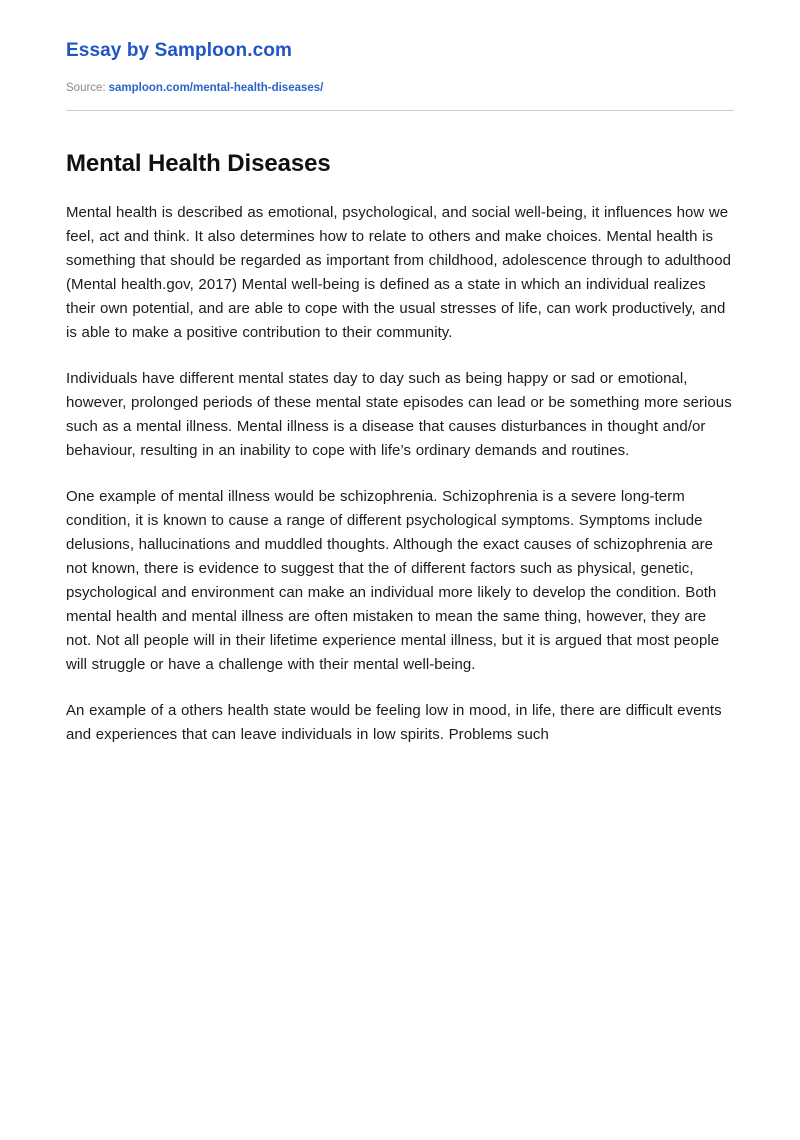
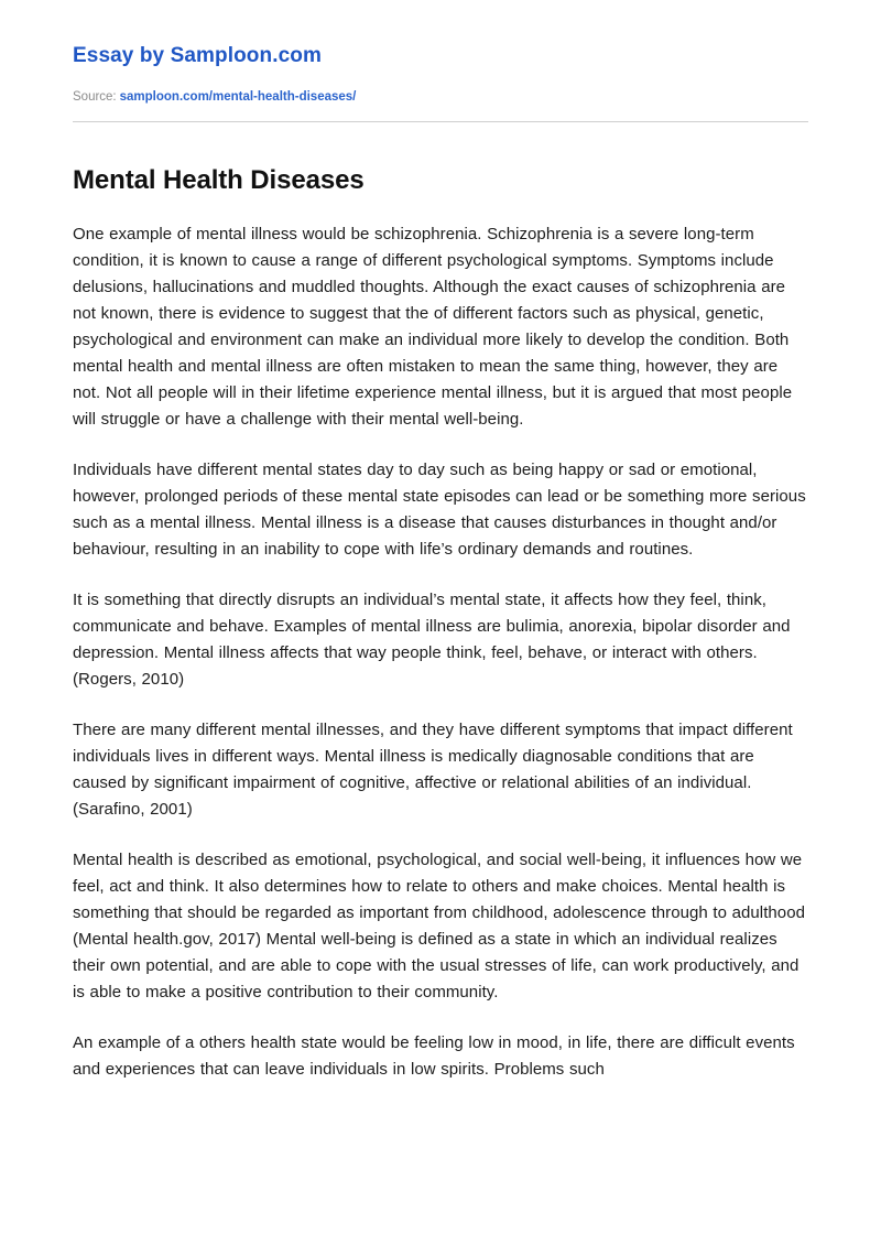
  Essay by Samploon.com
  Source: samploon.com/mental-health-diseases/
  Mental Health Diseases
- Mental health is described as emotional, psychological, and social well-being, it influences how we feel, act and think. It also determines how to relate to others and make choices. Mental health is something that should be regarded as important from childhood, adolescence through to adulthood (Mental health.gov, 2017) Mental well-being is defined as a state in which an individual realizes their own potential, and are able to cope with the usual stresses of life, can work productively, and is able to make a positive contribution to their community.
+ One example of mental illness would be schizophrenia. Schizophrenia is a severe long-term condition, it is known to cause a range of different psychological symptoms. Symptoms include delusions, hallucinations and muddled thoughts. Although the exact causes of schizophrenia are not known, there is evidence to suggest that the of different factors such as physical, genetic, psychological and environment can make an individual more likely to develop the condition. Both mental health and mental illness are often mistaken to mean the same thing, however, they are not. Not all people will in their lifetime experience mental illness, but it is argued that most people will struggle or have a challenge with their mental well-being.
  Individuals have different mental states day to day such as being happy or sad or emotional, however, prolonged periods of these mental state episodes can lead or be something more serious such as a mental illness. Mental illness is a disease that causes disturbances in thought and/or behaviour, resulting in an inability to cope with life’s ordinary demands and routines.
+ It is something that directly disrupts an individual’s mental state, it affects how they feel, think, communicate and behave. Examples of mental illness are bulimia, anorexia, bipolar disorder and depression. Mental illness affects that way people think, feel, behave, or interact with others. (Rogers, 2010)
+ There are many different mental illnesses, and they have different symptoms that impact different individuals lives in different ways. Mental illness is medically diagnosable conditions that are caused by significant impairment of cognitive, affective or relational abilities of an individual. (Sarafino, 2001)
- One example of mental illness would be schizophrenia. Schizophrenia is a severe long-term condition, it is known to cause a range of different psychological symptoms. Symptoms include delusions, hallucinations and muddled thoughts. Although the exact causes of schizophrenia are not known, there is evidence to suggest that the of different factors such as physical, genetic, psychological and environment can make an individual more likely to develop the condition. Both mental health and mental illness are often mistaken to mean the same thing, however, they are not. Not all people will in their lifetime experience mental illness, but it is argued that most people will struggle or have a challenge with their mental well-being.
+ Mental health is described as emotional, psychological, and social well-being, it influences how we feel, act and think. It also determines how to relate to others and make choices. Mental health is something that should be regarded as important from childhood, adolescence through to adulthood (Mental health.gov, 2017) Mental well-being is defined as a state in which an individual realizes their own potential, and are able to cope with the usual stresses of life, can work productively, and is able to make a positive contribution to their community.
  An example of a others health state would be feeling low in mood, in life, there are difficult events and experiences that can leave individuals in low spirits. Problems such
